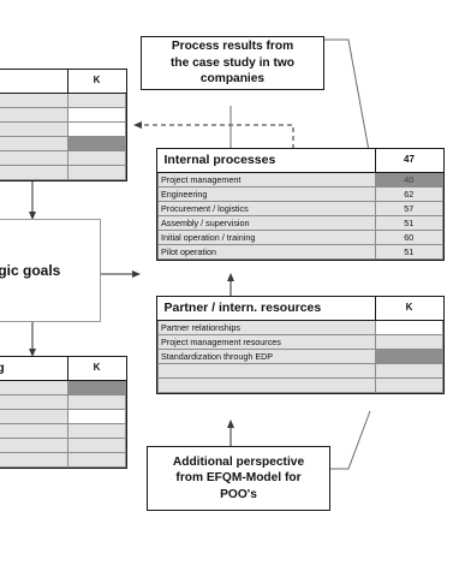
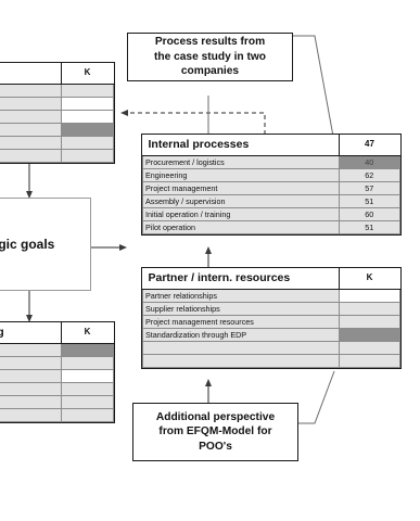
  Process results from
  the case study in two
  companies
  	K
  gic goals
  Internal processes	47
- Project management	40
+ Procurement / logistics	40
  Engineering	62
- Procurement / logistics	57
+ Project management	57
  Assembly / supervision	51
  Initial operation / training	60
  Pilot operation	51
  Partner / intern. resources	K
  Partner relationships
+ Supplier relationships
  Project management resources
  Standardization through EDP
  Additional perspective
  from EFQM-Model for
  POO's
